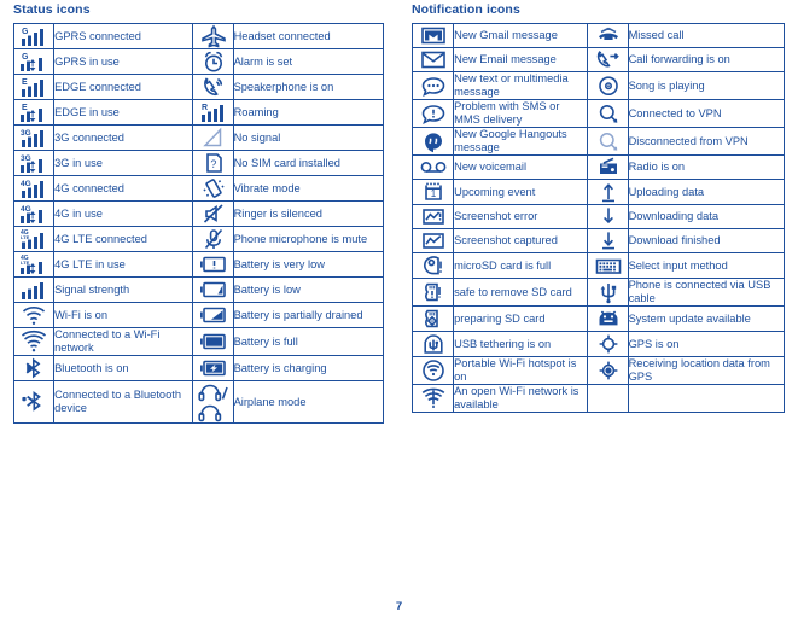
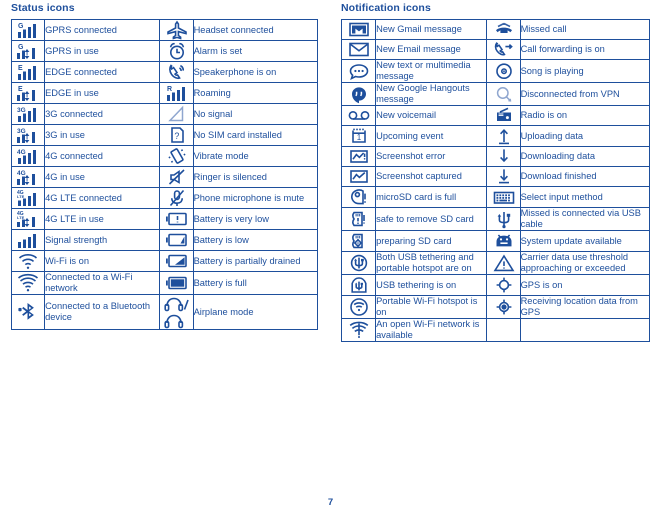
  Status icons
  	GPRS connected		Headset connected
  	GPRS in use		Alarm is set
  	EDGE connected		Speakerphone is on
  	EDGE in use		Roaming
  	3G connected		No signal
  	3G in use	?	No SIM card installed
  	4G connected		Vibrate mode
  	4G in use		Ringer is silenced
  	4G LTE connected		Phone microphone is mute
  	4G LTE in use		Battery is very low
  	Signal strength		Battery is low
  	Wi-Fi is on		Battery is partially drained
  	Connected to a Wi-Fi network		Battery is full
- 	Bluetooth is on		Battery is charging
  	Connected to a Bluetooth device		Airplane mode
  Notification icons
  	New Gmail message		Missed call
  	New Email message		Call forwarding is on
  	New text or multimedia message		Song is playing
- 	Problem with SMS or MMS delivery		Connected to VPN
  	New Google Hangouts message		Disconnected from VPN
  	New voicemail		Radio is on
  1	Upcoming event		Uploading data
  	Screenshot error		Downloading data
  	Screenshot captured		Download finished
  	microSD card is full		Select input method
- 	safe to remove SD card		Phone is connected via USB cable
+ 	safe to remove SD card		Missed is connected via USB cable
  	preparing SD card		System update available
+ 	Both USB tethering and portable hotspot are on		Carrier data use threshold approaching or exceeded
  	USB tethering is on		GPS is on
  	Portable Wi-Fi hotspot is on		Receiving location data from GPS
  	An open Wi-Fi network is available
  7
